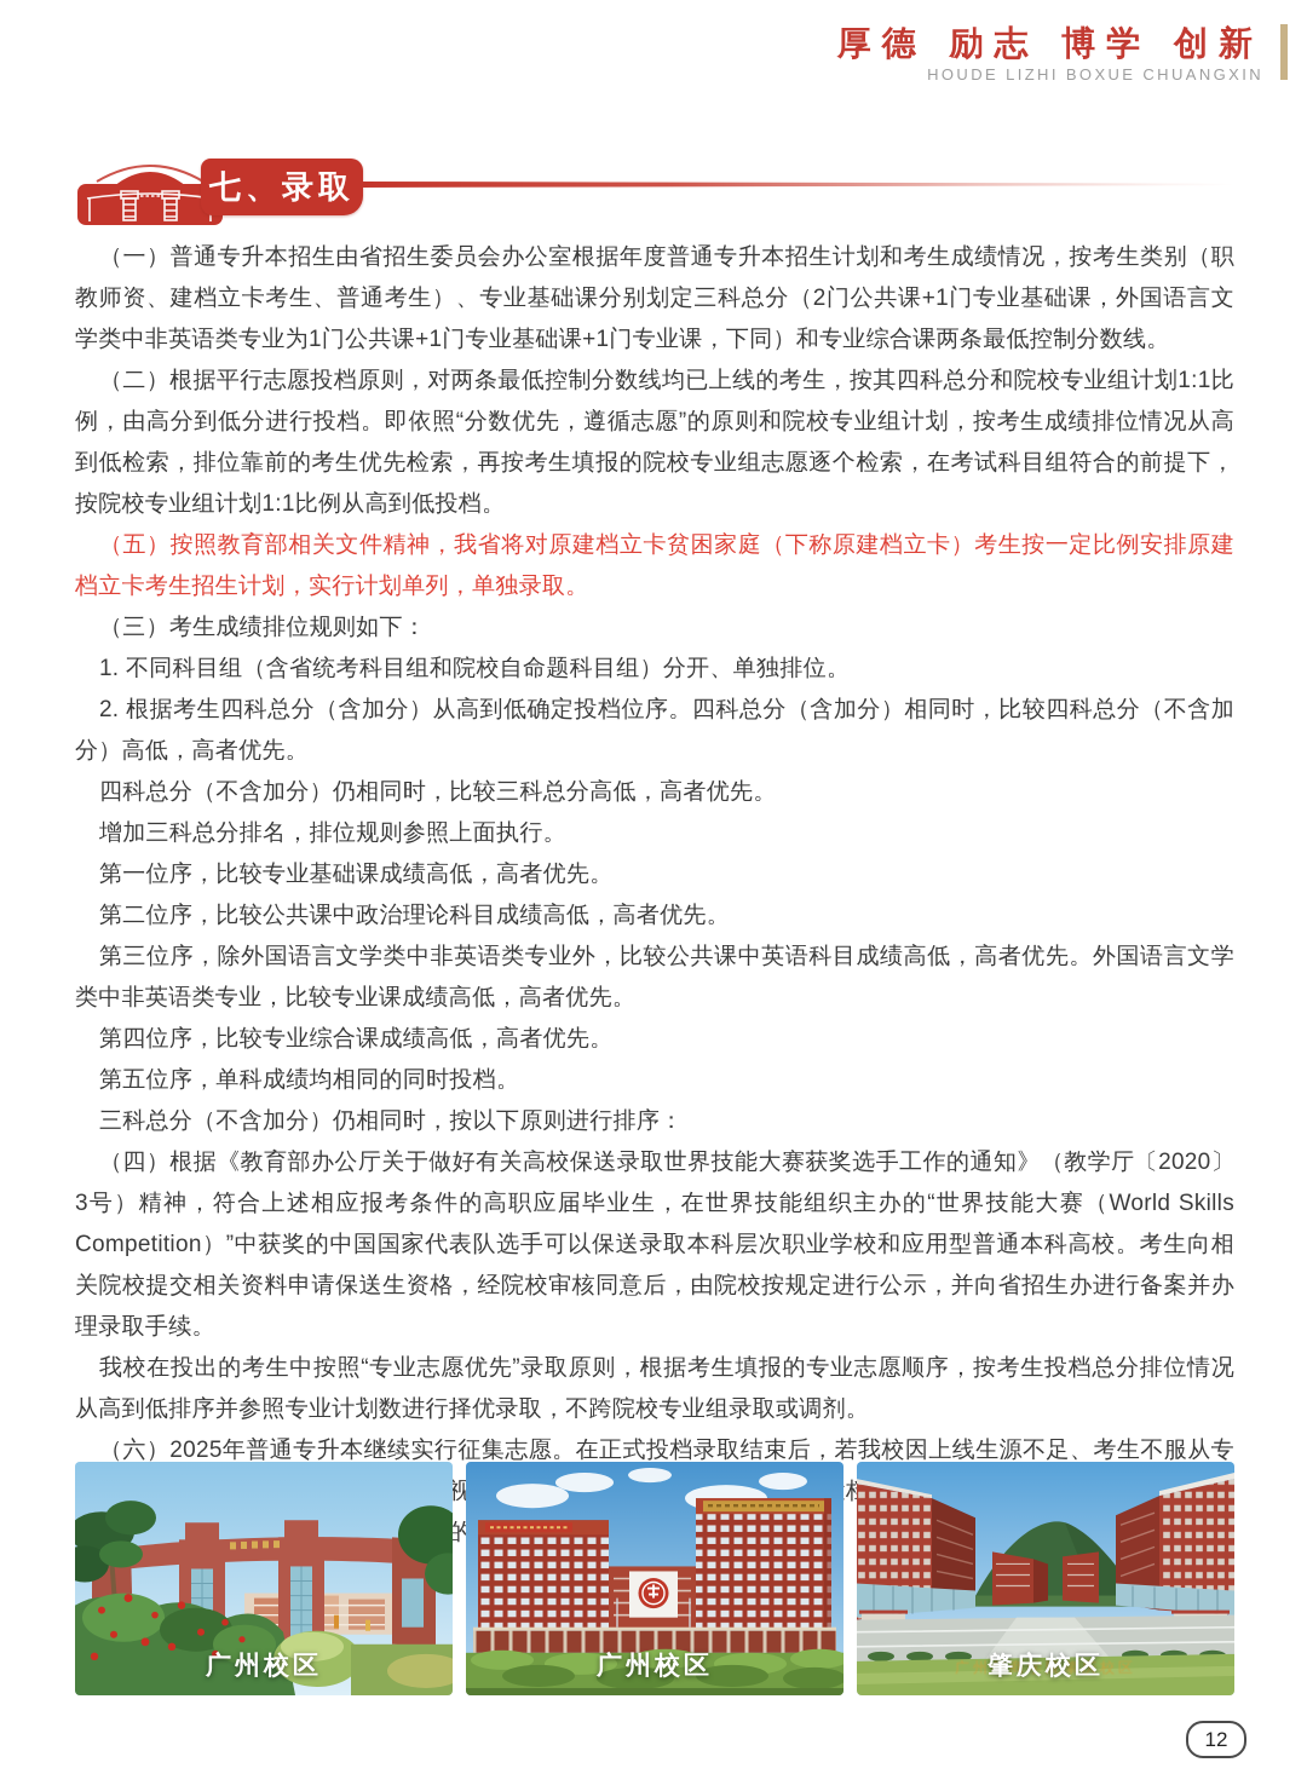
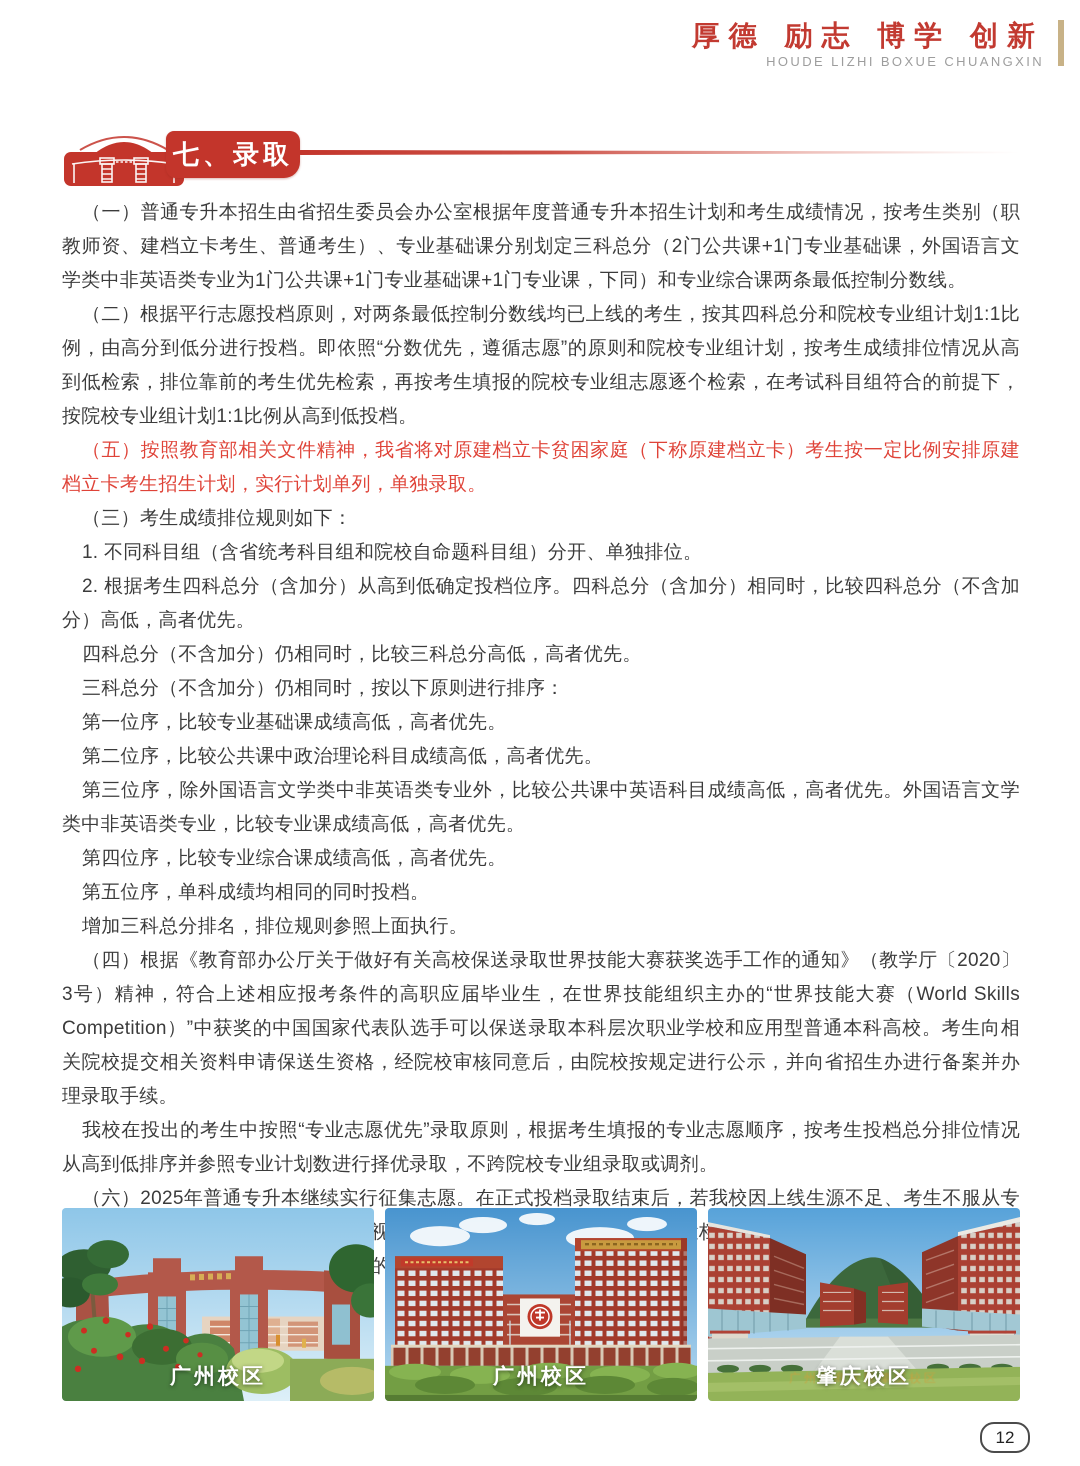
  厚德 励志 博学 创新
  HOUDE LIZHI BOXUE CHUANGXIN
  七、录取
  （一）普通专升本招生由省招生委员会办公室根据年度普通专升本招生计划和考生成绩情况，按考生类别（职教师资、建档立卡考生、普通考生）、专业基础课分别划定三科总分（2门公共课+1门专业基础课，外国语言文学类中非英语类专业为1门公共课+1门专业基础课+1门专业课，下同）和专业综合课两条最低控制分数线。
  （二）根据平行志愿投档原则，对两条最低控制分数线均已上线的考生，按其四科总分和院校专业组计划1:1比例，由高分到低分进行投档。即依照“分数优先，遵循志愿”的原则和院校专业组计划，按考生成绩排位情况从高到低检索，排位靠前的考生优先检索，再按考生填报的院校专业组志愿逐个检索，在考试科目组符合的前提下，按院校专业组计划1:1比例从高到低投档。
  （五）按照教育部相关文件精神，我省将对原建档立卡贫困家庭（下称原建档立卡）考生按一定比例安排原建档立卡考生招生计划，实行计划单列，单独录取。
  （三）考生成绩排位规则如下：
  1. 不同科目组（含省统考科目组和院校自命题科目组）分开、单独排位。
  2. 根据考生四科总分（含加分）从高到低确定投档位序。四科总分（含加分）相同时，比较四科总分（不含加分）高低，高者优先。
  四科总分（不含加分）仍相同时，比较三科总分高低，高者优先。
- 增加三科总分排名，排位规则参照上面执行。
+ 三科总分（不含加分）仍相同时，按以下原则进行排序：
  第一位序，比较专业基础课成绩高低，高者优先。
  第二位序，比较公共课中政治理论科目成绩高低，高者优先。
  第三位序，除外国语言文学类中非英语类专业外，比较公共课中英语科目成绩高低，高者优先。外国语言文学类中非英语类专业，比较专业课成绩高低，高者优先。
  第四位序，比较专业综合课成绩高低，高者优先。
  第五位序，单科成绩均相同的同时投档。
- 三科总分（不含加分）仍相同时，按以下原则进行排序：
+ 增加三科总分排名，排位规则参照上面执行。
  （四）根据《教育部办公厅关于做好有关高校保送录取世界技能大赛获奖选手工作的通知》（教学厅〔2020〕3号）精神，符合上述相应报考条件的高职应届毕业生，在世界技能组织主办的“世界技能大赛（World Skills Competition）”中获奖的中国国家代表队选手可以保送录取本科层次职业学校和应用型普通本科高校。考生向相关院校提交相关资料申请保送生资格，经院校审核同意后，由院校按规定进行公示，并向省招生办进行备案并办理录取手续。
  我校在投出的考生中按照“专业志愿优先”录取原则，根据考生填报的专业志愿顺序，按考生投档总分排位情况从高到低排序并参照专业计划数进行择优录取，不跨院校专业组录取或调剂。
  广州校区
  广州校区
  广州华商学院肇庆校区
  肇庆校区
  12
